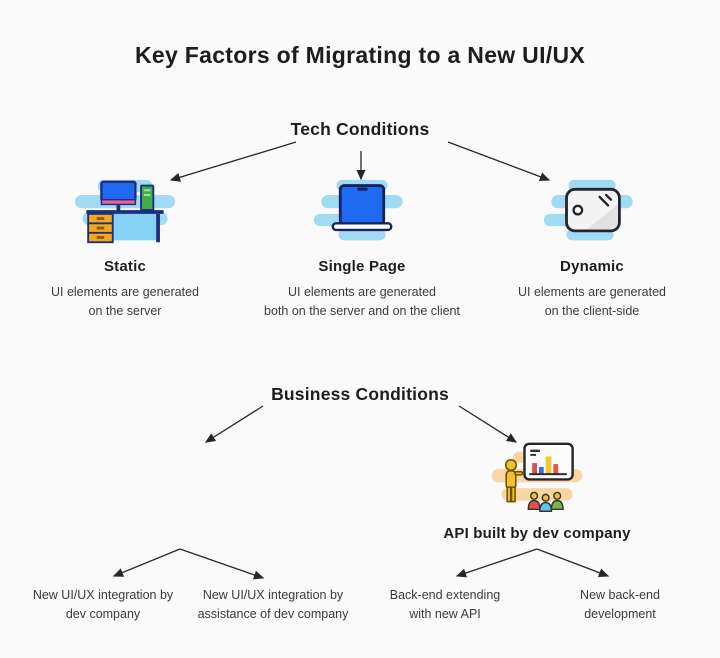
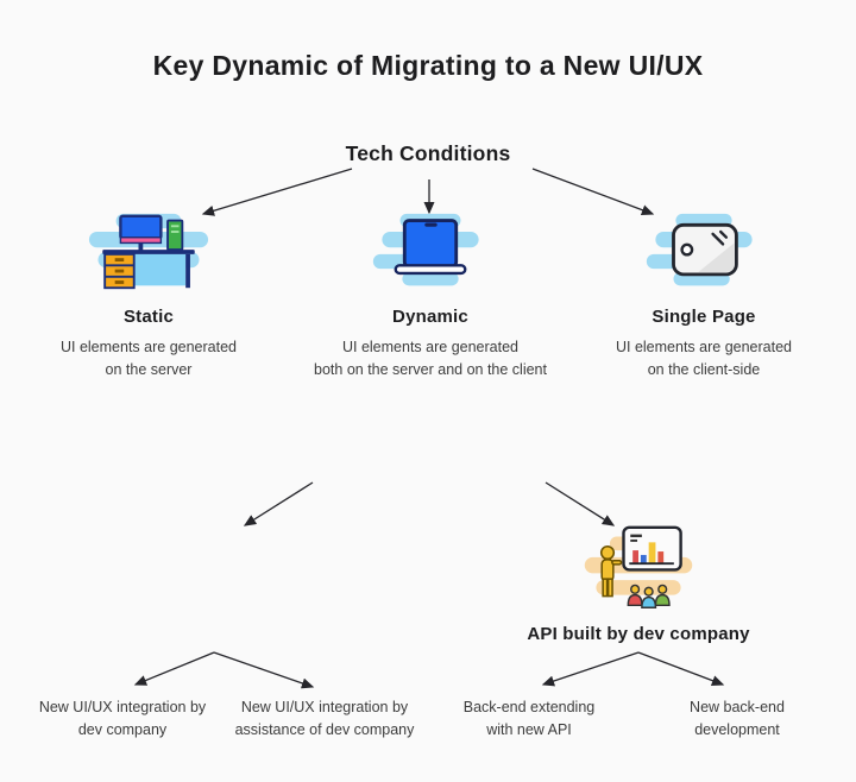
- Key Factors of Migrating to a New UI/UX
+ Key Dynamic of Migrating to a New UI/UX
  Tech Conditions
  Static
  UI elements are generated
  on the server
- Single Page
+ Dynamic
  UI elements are generated
  both on the server and on the client
- Dynamic
+ Single Page
  UI elements are generated
  on the client-side
- Business Conditions
  API built by dev company
  New UI/UX integration by
  dev company
  New UI/UX integration by
  assistance of dev company
  Back-end extending
  with new API
  New back-end
  development
